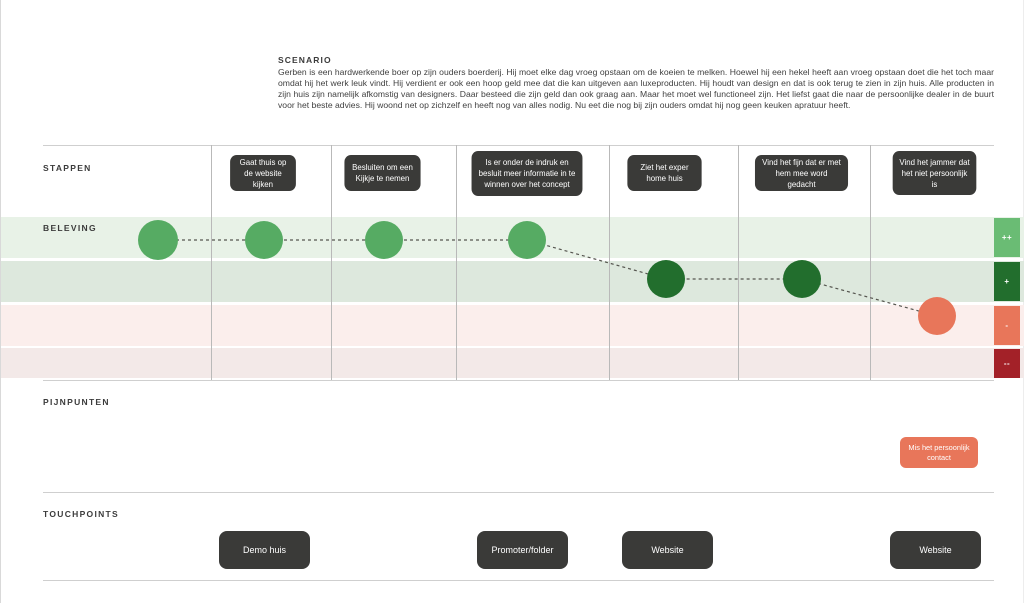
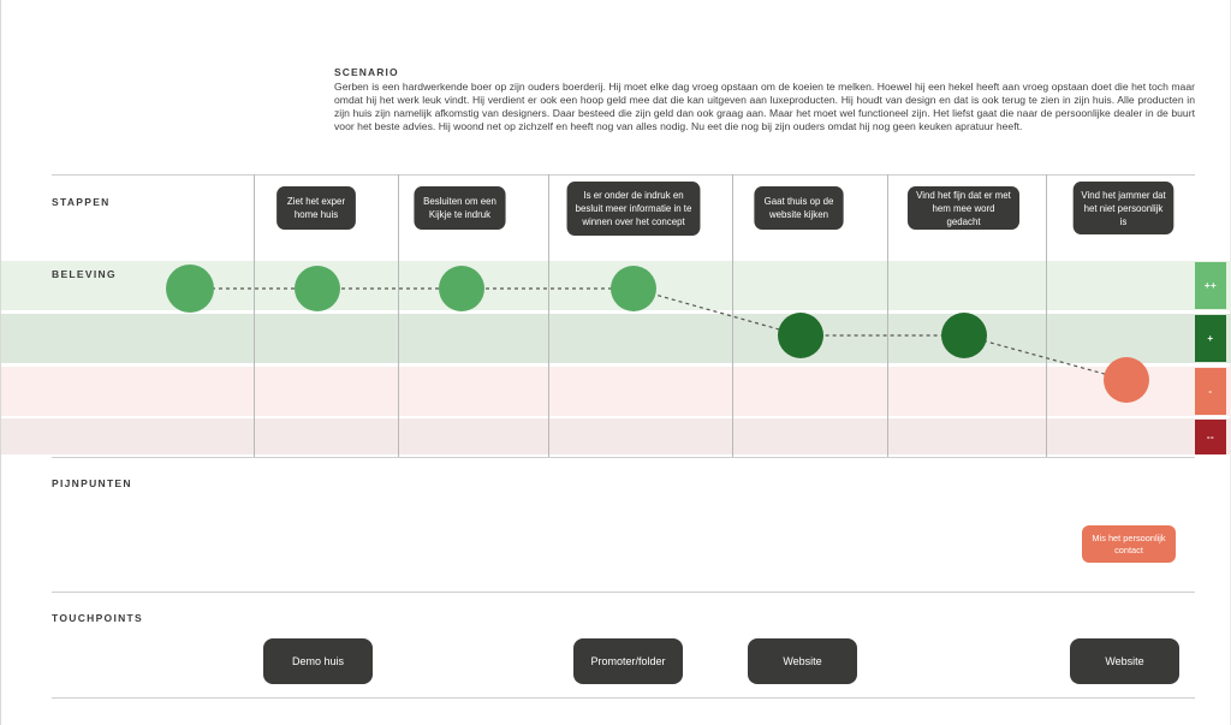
  SCENARIO
  Gerben is een hardwerkende boer op zijn ouders boerderij. Hij moet elke dag vroeg opstaan om de koeien te melken. Hoewel hij een hekel heeft aan vroeg opstaan doet die het toch maar omdat hij het werk leuk vindt. Hij verdient er ook een hoop geld mee dat die kan uitgeven aan luxeproducten. Hij houdt van design en dat is ook terug te zien in zijn huis. Alle producten in zijn huis zijn namelijk afkomstig van designers. Daar besteed die zijn geld dan ook graag aan. Maar het moet wel functioneel zijn. Het liefst gaat die naar de persoonlijke dealer in de buurt voor het beste advies. Hij woond net op zichzelf en heeft nog van alles nodig. Nu eet die nog bij zijn ouders omdat hij nog geen keuken apratuur heeft.
  ++
  +
  -
  --
  STAPPEN
  BELEVING
  PIJNPUNTEN
  TOUCHPOINTS
- Gaat thuis op de website kijken
+ Ziet het exper home huis
- Besluiten om een Kijkje te nemen
+ Besluiten om een Kijkje te indruk
  Is er onder de indruk en besluit meer informatie in te winnen over het concept
- Ziet het exper home huis
+ Gaat thuis op de website kijken
  Vind het fijn dat er met hem mee word gedacht
  Vind het jammer dat het niet persoonlijk is
  Mis het persoonlijk contact
  Demo huis
  Promoter/folder
  Website
  Website
